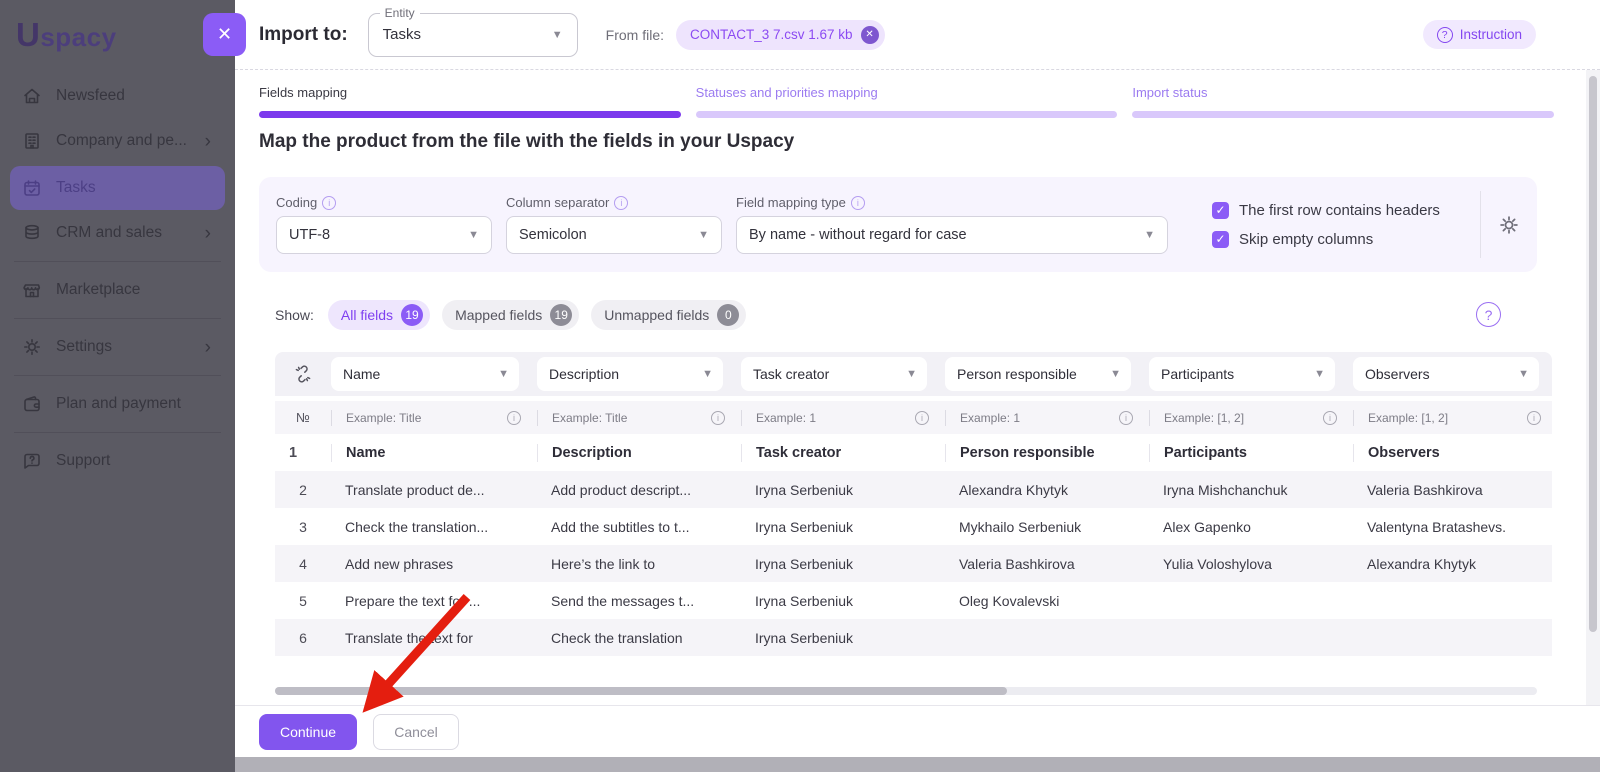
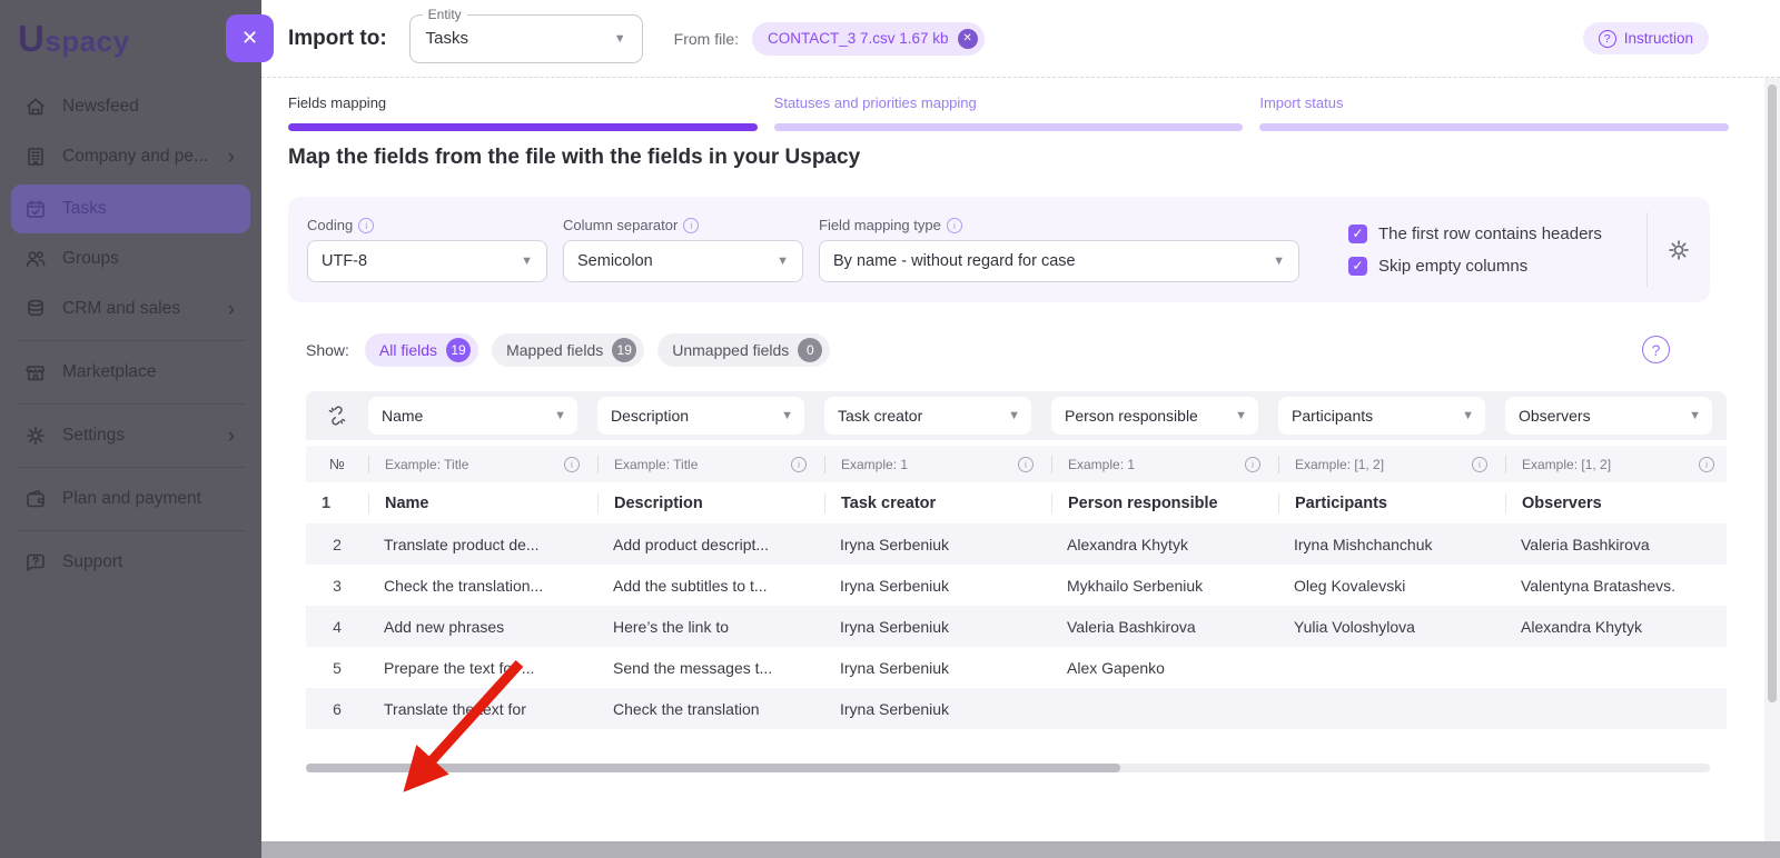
  Uspacy
  Newsfeed
  Company and pe...
  ›
  Tasks
+ Groups
  CRM and sales
  ›
  Marketplace
  Settings
  ›
  Plan and payment
  Support
  ✕
  Import to:
  Entity
  Tasks
  ▼
  From file:
  CONTACT_3 7.csv 1.67 kb
  ✕
  ?
  Instruction
  Fields mapping
  Statuses and priorities mapping
  Import status
- Map the product from the file with the fields in your Uspacy
+ Map the fields from the file with the fields in your Uspacy
  Coding
  i
  UTF-8
  ▼
  Column separator
  i
  Semicolon
  ▼
  Field mapping type
  i
  By name - without regard for case
  ▼
  ✓
  The first row contains headers
  ✓
  Skip empty columns
  Show:
  All fields
  19
  Mapped fields
  19
  Unmapped fields
  0
  ?
  Name
  ▼
  Description
  ▼
  Task creator
  ▼
  Person responsible
  ▼
  Participants
  ▼
  Observers
  ▼
  №
  Example: Title
  i
  Example: Title
  i
  Example: 1
  i
  Example: 1
  i
  Example: [1, 2]
  i
  Example: [1, 2]
  i
  1
  Name
  Description
  Task creator
  Person responsible
  Participants
  Observers
  2
  Translate product de...
  Add product descript...
  Iryna Serbeniuk
  Alexandra Khytyk
  Iryna Mishchanchuk
  Valeria Bashkirova
  3
  Check the translation...
  Add the subtitles to t...
  Iryna Serbeniuk
  Mykhailo Serbeniuk
- Alex Gapenko
+ Oleg Kovalevski
  Valentyna Bratashevs.
  4
  Add new phrases
  Here’s the link to
  Iryna Serbeniuk
  Valeria Bashkirova
  Yulia Voloshylova
  Alexandra Khytyk
  5
  Prepare the text fo ...
  Send the messages t...
  Iryna Serbeniuk
- Oleg Kovalevski
+ Alex Gapenko
  6
  Translate theext for
  Check the translation
  Iryna Serbeniuk
- Continue
- Cancel
